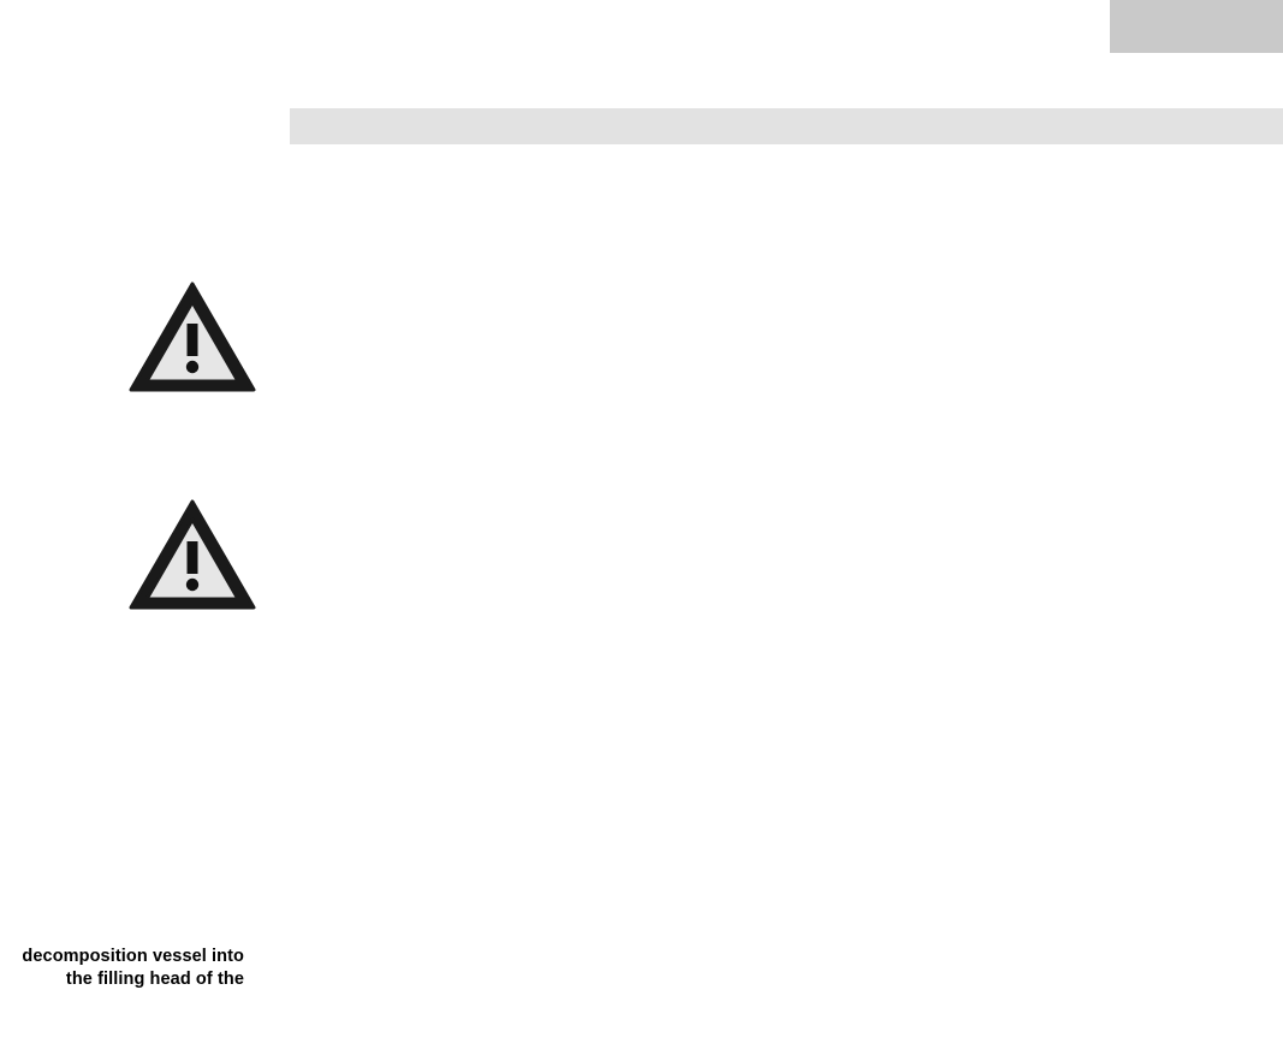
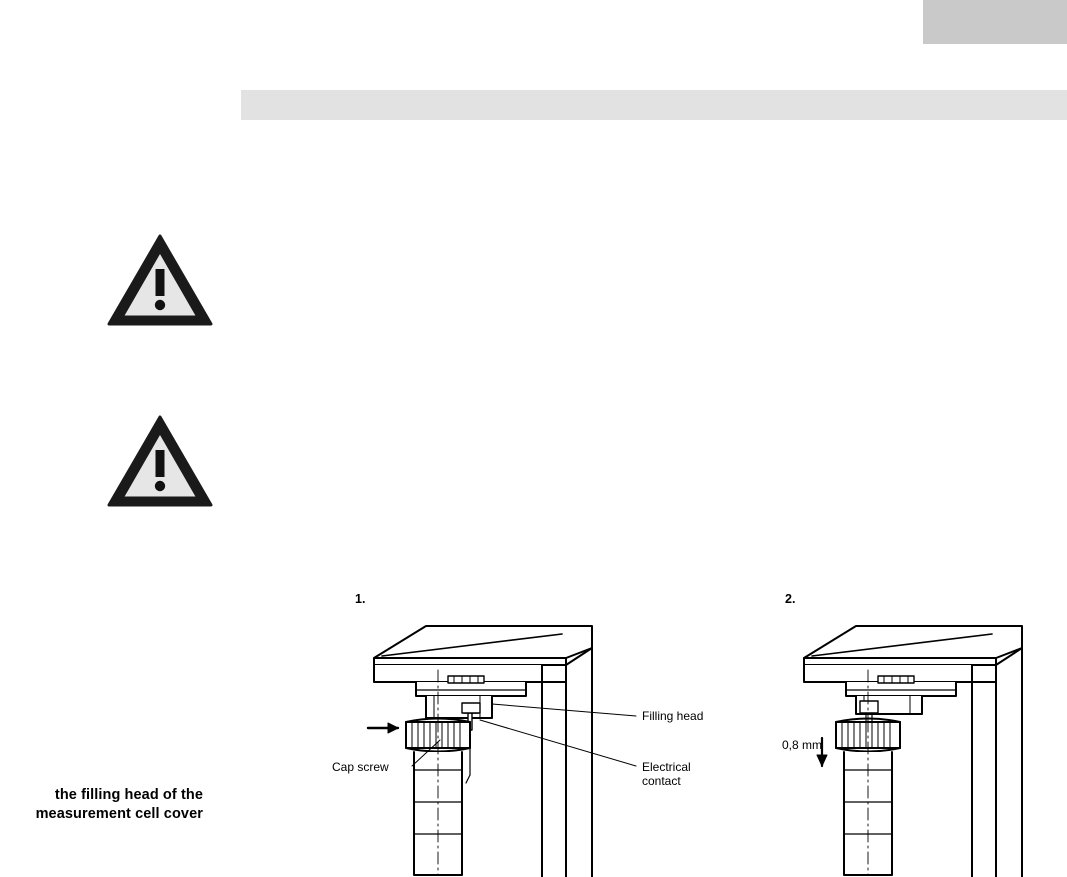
- decomposition vessel into
  the filling head of the
+ measurement cell cover
+ 1.
+ 2.
+ Filling head
+ Electrical
+ contact
+ Cap screw
+ 0,8 mm
